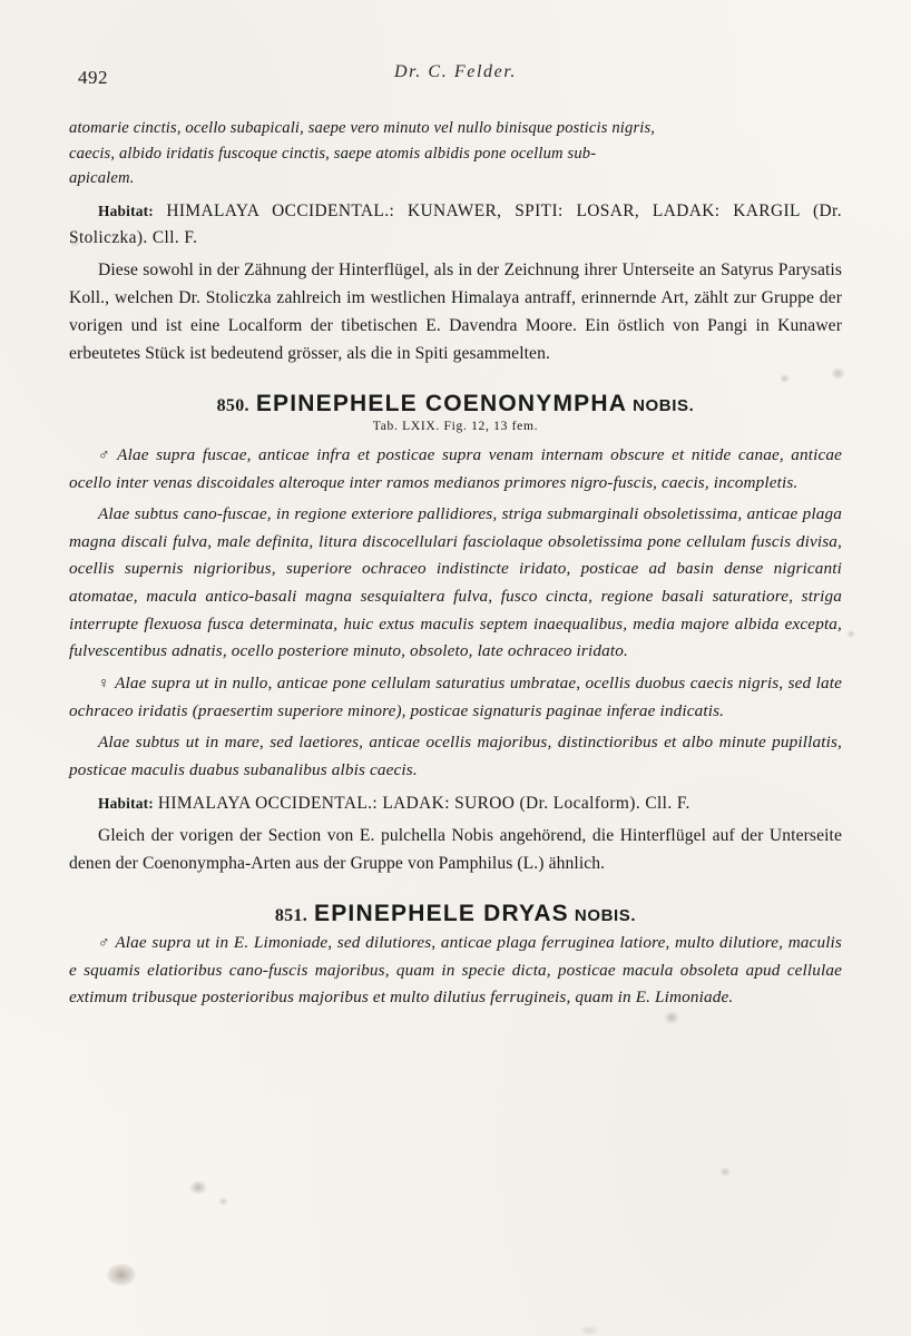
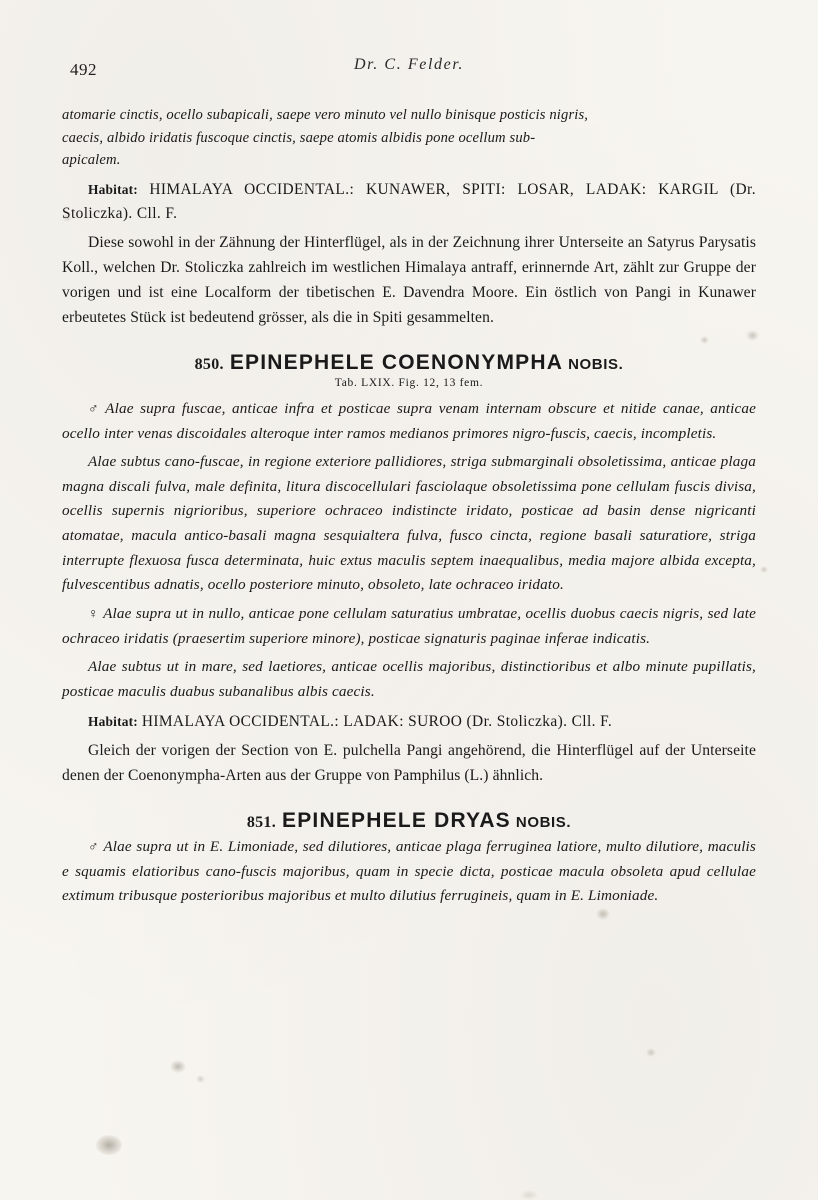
  492
  Dr. C. Felder.
  atomarie cinctis, ocello subapicali, saepe vero minuto vel nullo binisque posticis nigris,
  caecis, albido iridatis fuscoque cinctis, saepe atomis albidis pone ocellum sub-
  apicalem.
  Habitat: HIMALAYA OCCIDENTAL.: KUNAWER, SPITI: LOSAR, LADAK: KARGIL (Dr. toliczka). Cll. F.
  Diese sowohl in der Zähnung der Hinterflügel, als in der Zeichnung ihrer Unterseite an Satyrus Parysatis Koll., welchen Dr. Stoliczka zahlreich im westlichen Himalaya antraff, erinnernde Art, zählt zur Gruppe der vorigen und ist eine Localform der tibetischen E. Davendra Moore. Ein östlich von Pangi in Kunawer erbeutetes Stück ist bedeutend grösser, als die in Spiti gesammelten.
  850. EPINEPHELE COENONYMPHA NOBIS.
  Tab. LXIX. Fig. 12, 13 fem.
  ♂ Alae supra fuscae, anticae infra et posticae supra venam internam obscure et nitide canae, anticae ocello inter venas discoidales alteroque inter ramos medianos primores nigro-fuscis, caecis, incompletis.
  Alae subtus cano-fuscae, in regione exteriore pallidiores, striga submarginali obsoletissima, anticae plaga magna discali fulva, male definita, litura discocellulari fasciolaque obsoletissima pone cellulam fuscis divisa, ocellis supernis nigrioribus, superiore ochraceo indistincte iridato, posticae ad basin dense nigricanti atomatae, macula antico-basali magna sesquialtera fulva, fusco cincta, regione basali saturatiore, striga interrupte flexuosa fusca determinata, huic extus maculis septem inaequalibus, media majore albida excepta, fulvescentibus adnatis, ocello posteriore minuto, obsoleto, late ochraceo iridato.
  ♀ Alae supra ut in nullo, anticae pone cellulam saturatius umbratae, ocellis duobus caecis nigris, sed late ochraceo iridatis (praesertim superiore minore), posticae signaturis paginae inferae indicatis.
  Alae subtus ut in mare, sed laetiores, anticae ocellis majoribus, distinctioribus et albo minute pupillatis, posticae maculis duabus subanalibus albis caecis.
- Habitat: HIMALAYA OCCIDENTAL.: LADAK: SUROO (Dr. Localform). Cll. F.
+ Habitat: HIMALAYA OCCIDENTAL.: LADAK: SUROO (Dr. Stoliczka). Cll. F.
- Gleich der vorigen der Section von E. pulchella Nobis angehörend, die Hinterflügel auf der Unterseite denen der Coenonympha-Arten aus der Gruppe von Pamphilus (L.) ähnlich.
+ Gleich der vorigen der Section von E. pulchella Pangi angehörend, die Hinterflügel auf der Unterseite denen der Coenonympha-Arten aus der Gruppe von Pamphilus (L.) ähnlich.
  851. EPINEPHELE DRYAS NOBIS.
  ♂ Alae supra ut in E. Limoniade, sed dilutiores, anticae plaga ferruginea latiore, multo dilutiore, maculis e squamis elatioribus cano-fuscis majoribus, quam in specie dicta, posticae macula obsoleta apud cellulae extimum tribusque posterioribus majoribus et multo dilutius ferrugineis, quam in E. Limoniade.
